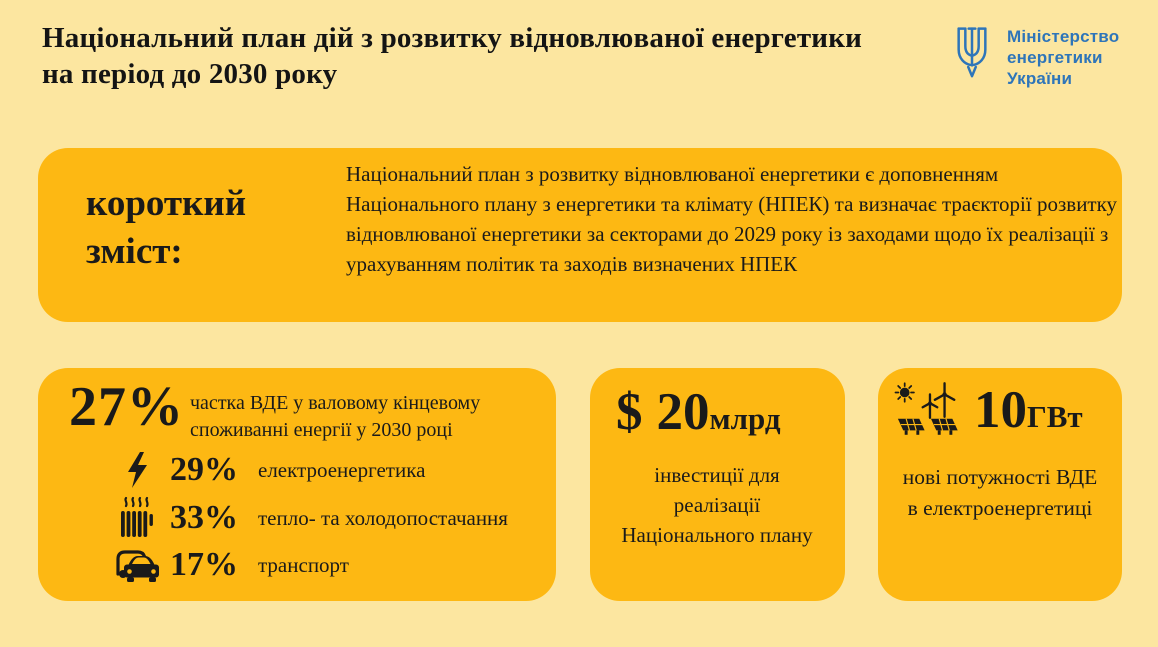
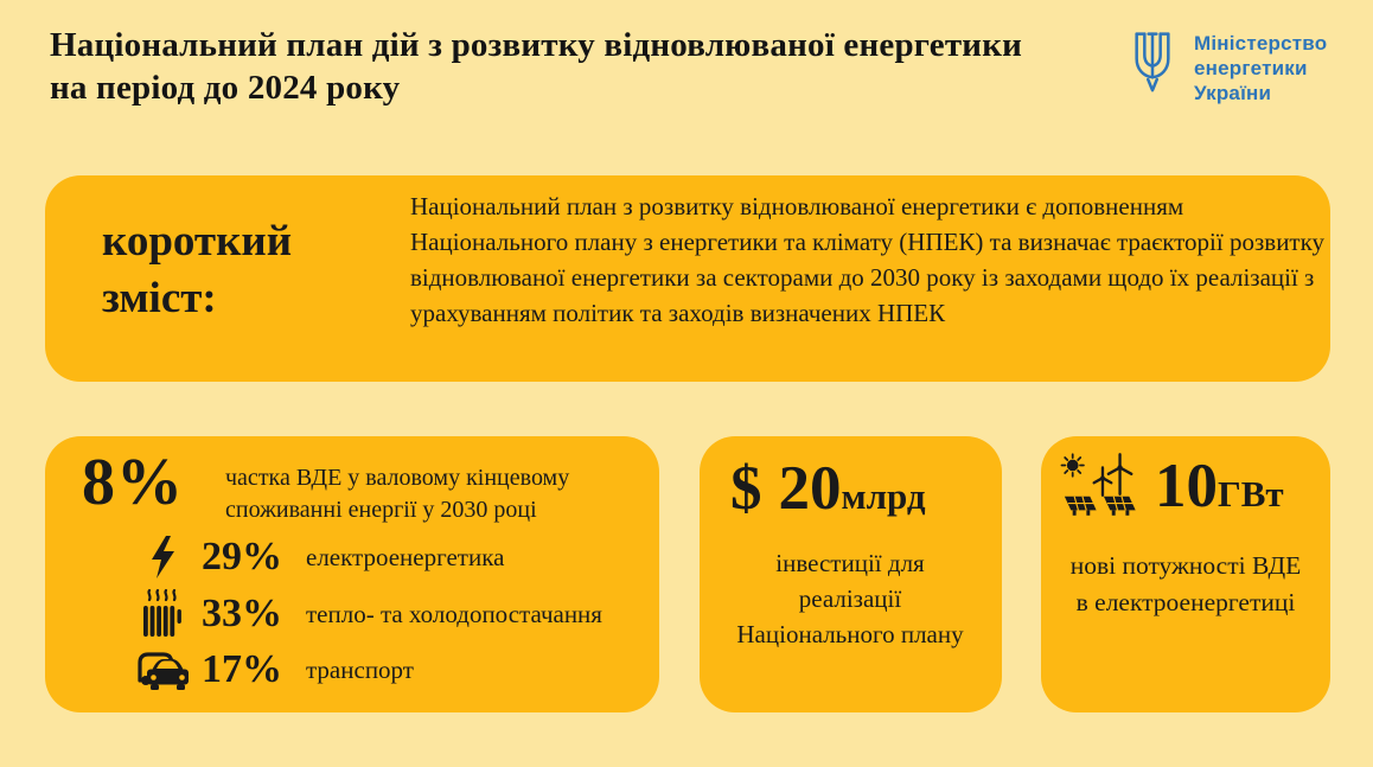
- Національний план дій з розвитку відновлюваної енергетики на період до 2030 року
+ Національний план дій з розвитку відновлюваної енергетики на період до 2024 року
  Міністерство енергетики України
  короткий зміст:
- Національний план з розвитку відновлюваної енергетики є доповненням Національного плану з енергетики та клімату (НПЕК) та визначає траєкторії розвитку відновлюваної енергетики за секторами до 2029 року із заходами щодо їх реалізації з урахуванням політик та заходів визначених НПЕК
+ Національний план з розвитку відновлюваної енергетики є доповненням Національного плану з енергетики та клімату (НПЕК) та визначає траєкторії розвитку відновлюваної енергетики за секторами до 2030 року із заходами щодо їх реалізації з урахуванням політик та заходів визначених НПЕК
- 27%
+ 8%
  частка ВДЕ у валовому кінцевому споживанні енергії у 2030 році
  29%
  електроенергетика
  33%
  тепло- та холодопостачання
  17%
  транспорт
  $ 20млрд
  інвестиції для реалізації Національного плану
  10ГВт
  нові потужності ВДЕ в електроенергетиці
